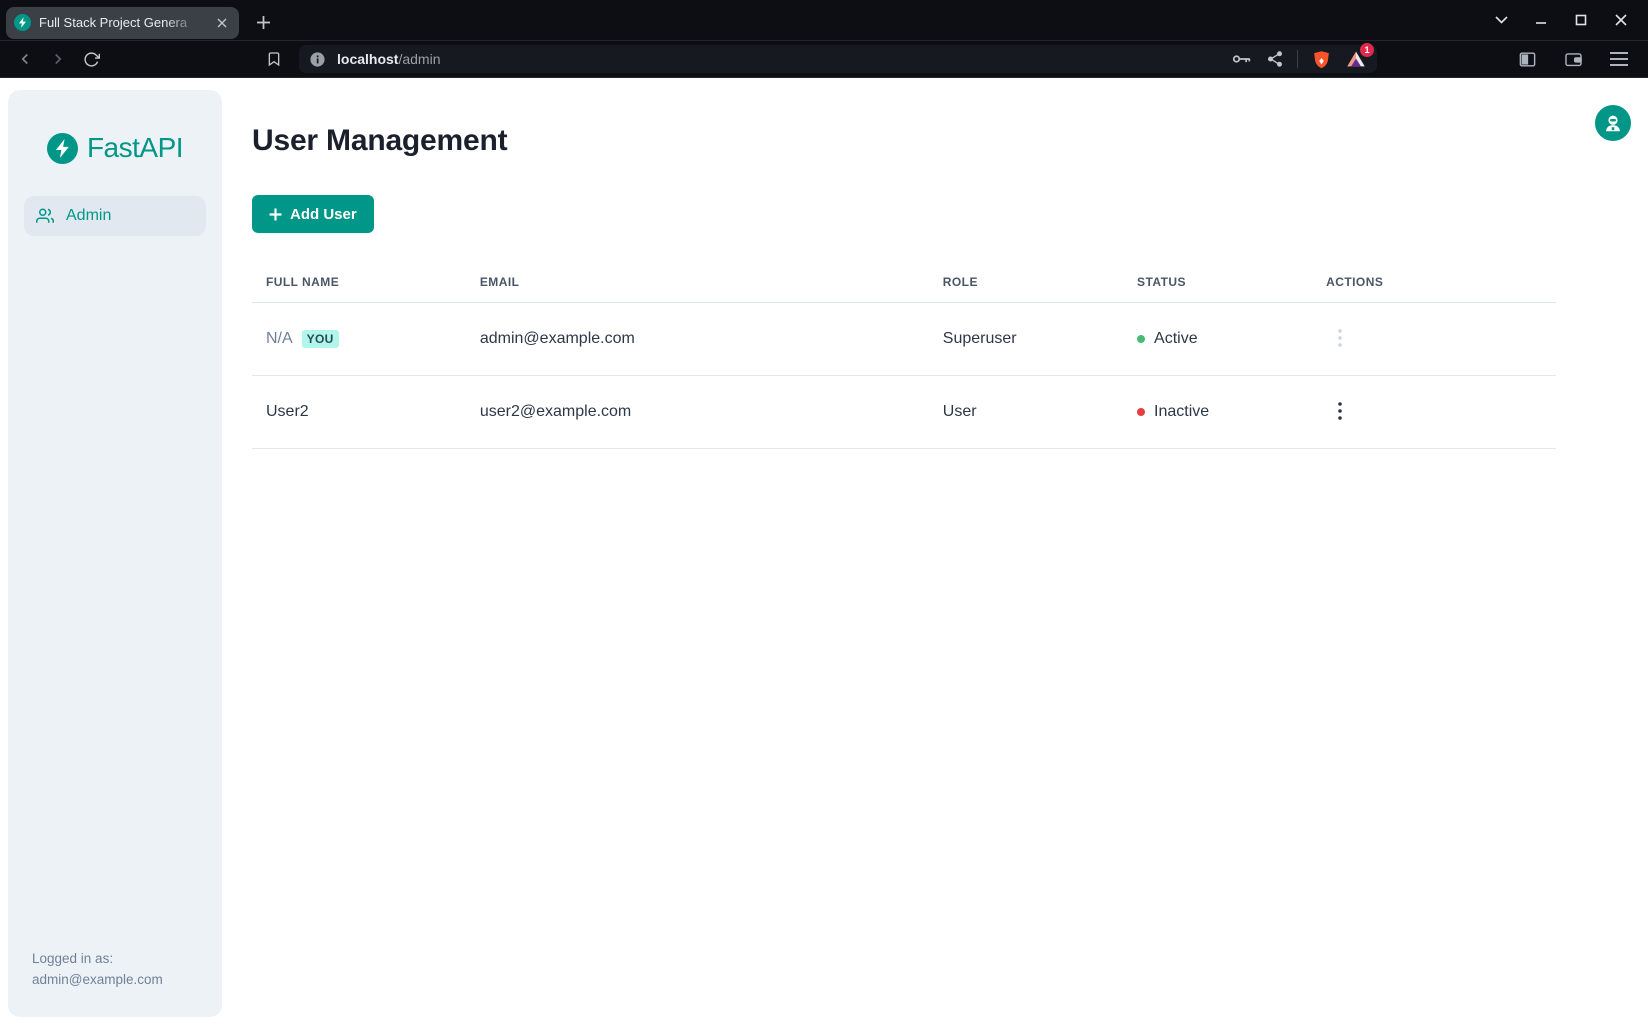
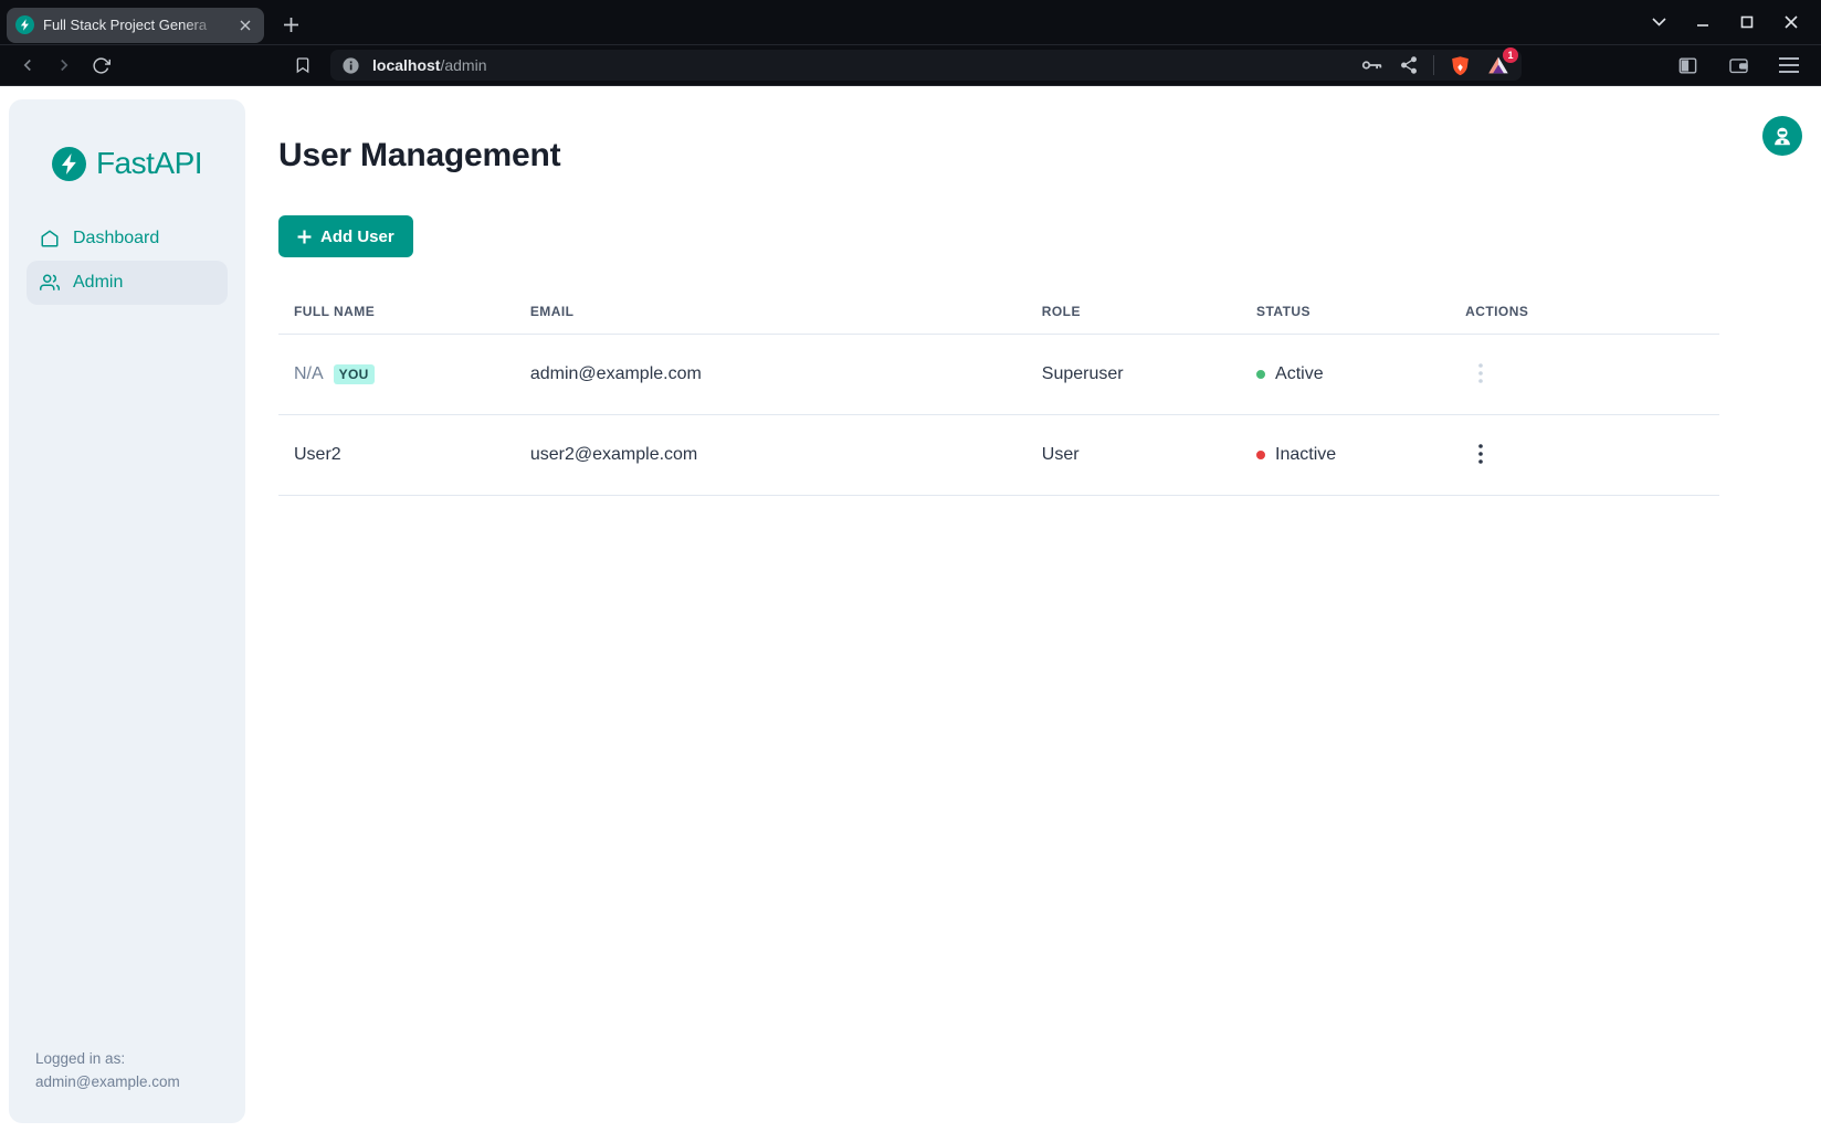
  Full Stack Project Genera
  localhost/admin
  1
  FastAPI
+ Dashboard
  Admin
  Logged in as:
  admin@example.com
  User Management
  Add User
  FULL NAME	EMAIL	ROLE	STATUS	ACTIONS
  N/A YOU	admin@example.com	Superuser	Active
  User2	user2@example.com	User	Inactive
